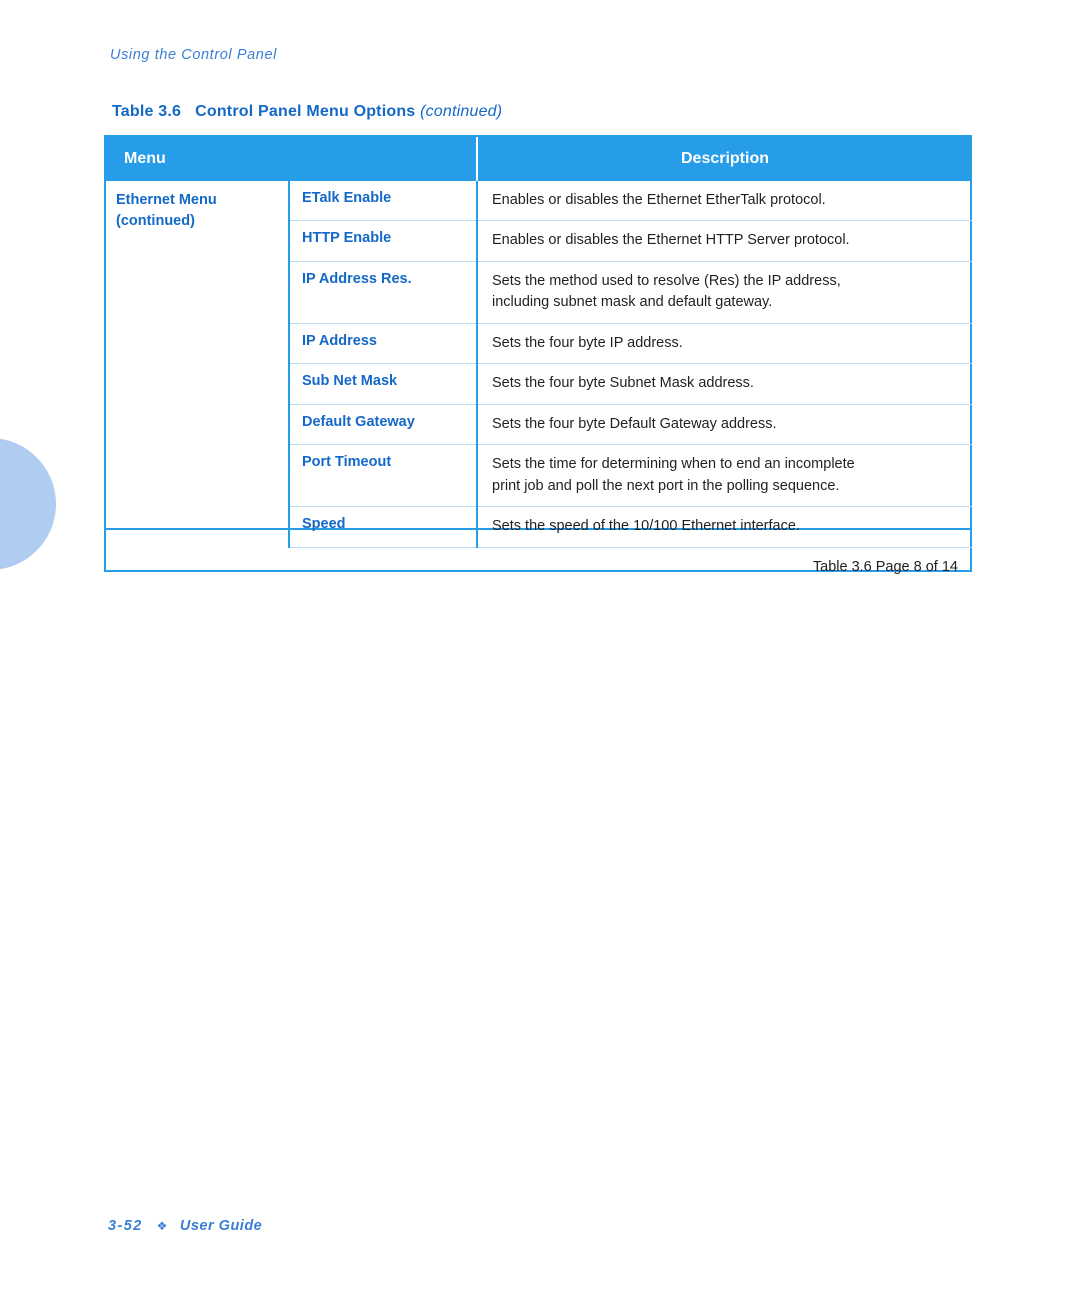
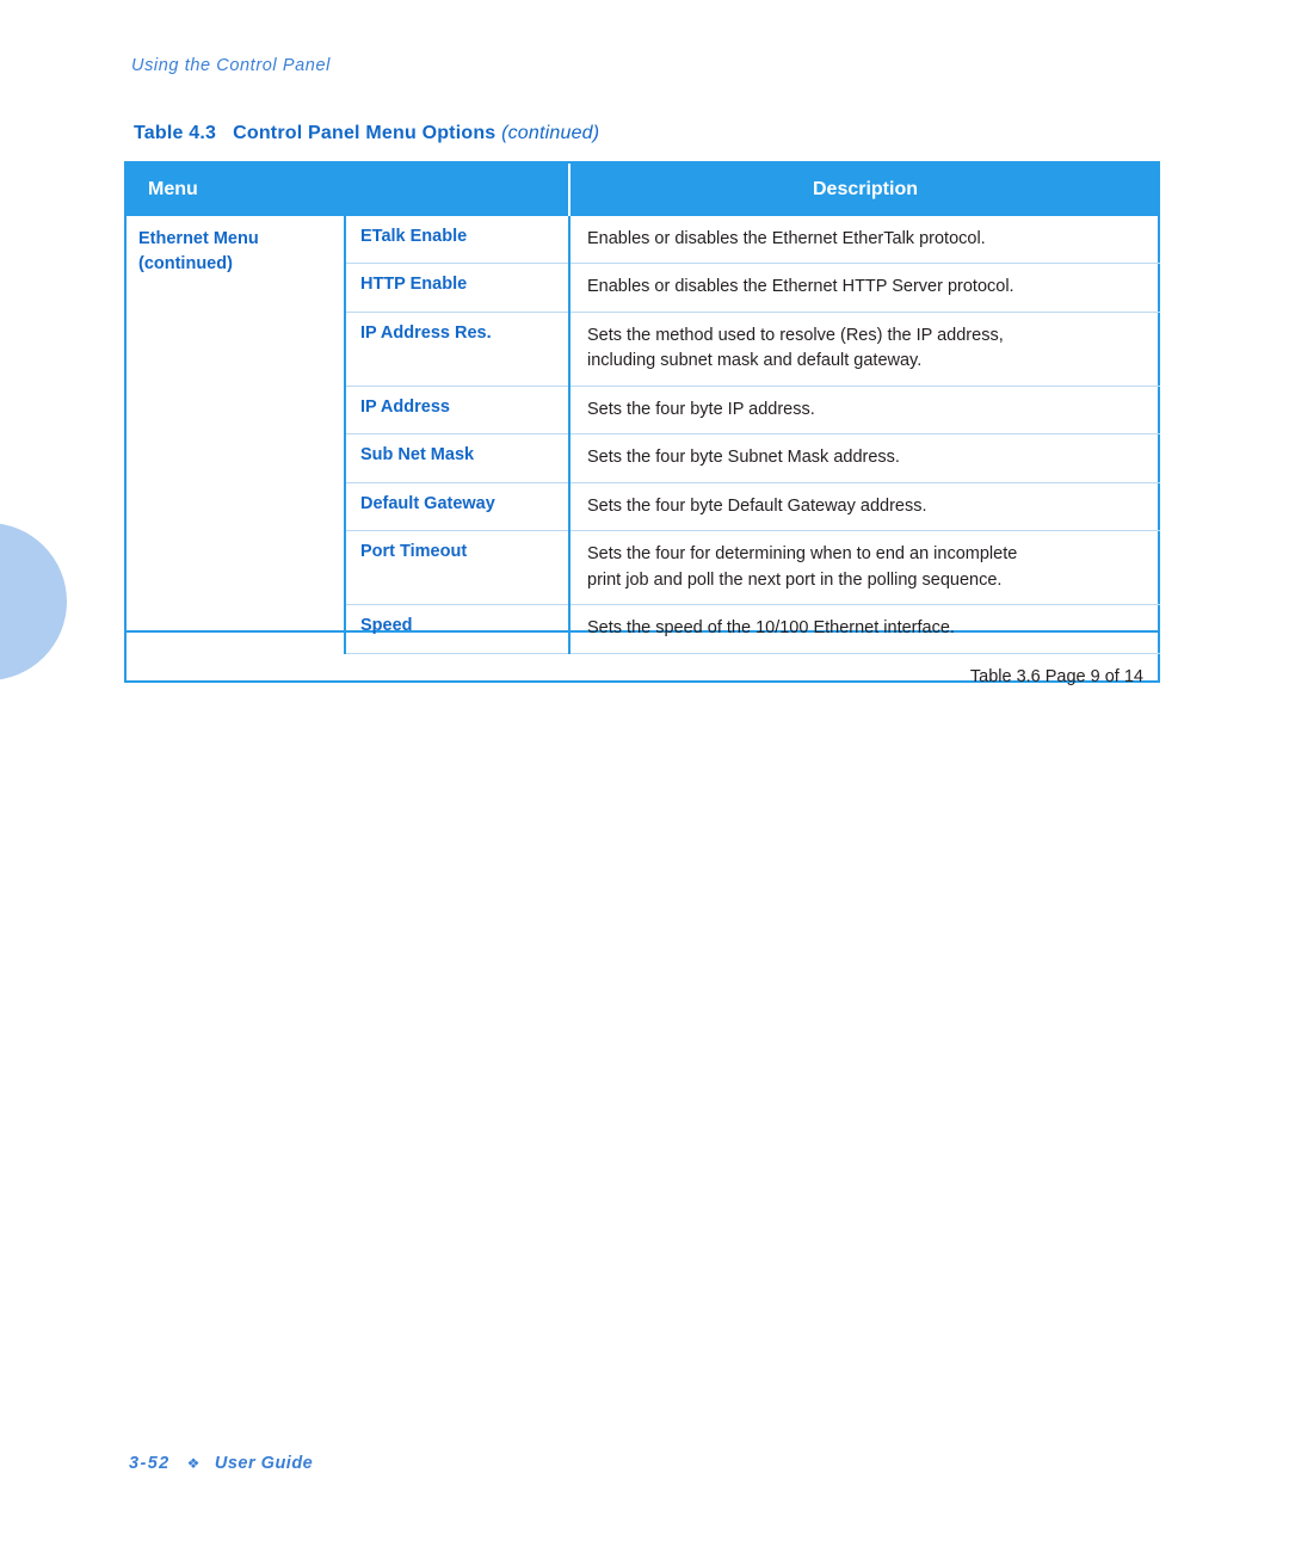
  Using the Control Panel
- Table 3.6 Control Panel Menu Options (continued)
+ Table 4.3 Control Panel Menu Options (continued)
  Menu	Description
  Ethernet Menu (continued)	ETalk Enable	Enables or disables the Ethernet EtherTalk protocol.
  HTTP Enable	Enables or disables the Ethernet HTTP Server protocol.
  IP Address Res.	Sets the method used to resolve (Res) the IP address, including subnet mask and default gateway.
  IP Address	Sets the four byte IP address.
  Sub Net Mask	Sets the four byte Subnet Mask address.
  Default Gateway	Sets the four byte Default Gateway address.
- Port Timeout	Sets the time for determining when to end an incomplete print job and poll the next port in the polling sequence.
+ Port Timeout	Sets the four for determining when to end an incomplete print job and poll the next port in the polling sequence.
  Speed	Sets the speed of the 10/100 Ethernet interface.
- Table 3.6 Page 8 of 14
+ Table 3.6 Page 9 of 14
  3-52 ❖ User Guide
